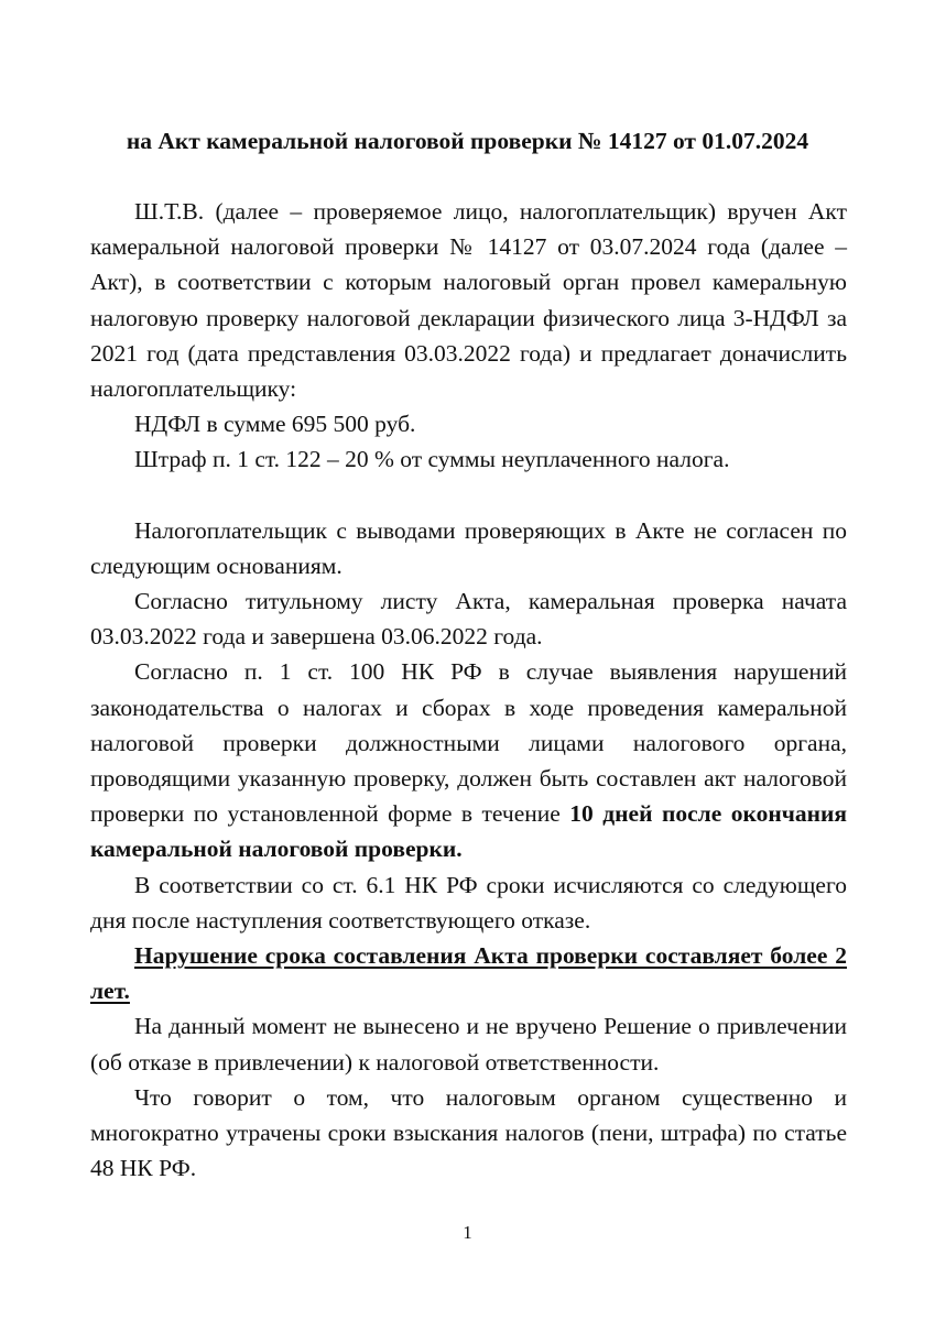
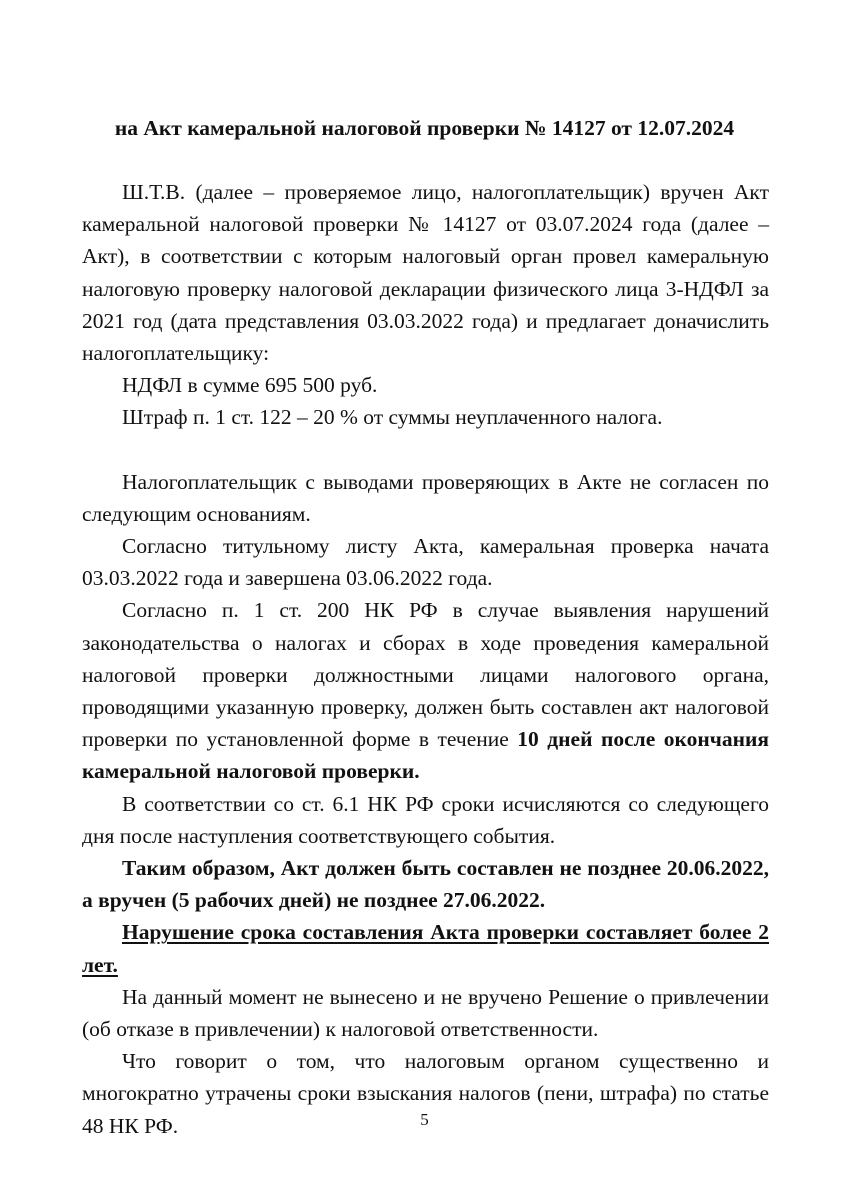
- на Акт камеральной налоговой проверки № 14127 от 01.07.2024
+ на Акт камеральной налоговой проверки № 14127 от 12.07.2024
  Ш.Т.В. (далее – проверяемое лицо, налогоплательщик) вручен Акт камеральной налоговой проверки № 14127 от 03.07.2024 года (далее – Акт), в соответствии с которым налоговый орган провел камеральную налоговую проверку налоговой декларации физического лица 3-НДФЛ за 2021 год (дата представления 03.03.2022 года) и предлагает доначислить налогоплательщику:
  НДФЛ в сумме 695 500 руб.
  Штраф п. 1 ст. 122 – 20 % от суммы неуплаченного налога.
  Налогоплательщик с выводами проверяющих в Акте не согласен по следующим основаниям.
  Согласно титульному листу Акта, камеральная проверка начата 03.03.2022 года и завершена 03.06.2022 года.
- Согласно п. 1 ст. 100 НК РФ в случае выявления нарушений законодательства о налогах и сборах в ходе проведения камеральной налоговой проверки должностными лицами налогового органа, проводящими указанную проверку, должен быть составлен акт налоговой проверки по установленной форме в течение 10 дней после окончания камеральной налоговой проверки.
+ Согласно п. 1 ст. 200 НК РФ в случае выявления нарушений законодательства о налогах и сборах в ходе проведения камеральной налоговой проверки должностными лицами налогового органа, проводящими указанную проверку, должен быть составлен акт налоговой проверки по установленной форме в течение 10 дней после окончания камеральной налоговой проверки.
- В соответствии со ст. 6.1 НК РФ сроки исчисляются со следующего дня после наступления соответствующего отказе.
+ В соответствии со ст. 6.1 НК РФ сроки исчисляются со следующего дня после наступления соответствующего события.
+ Таким образом, Акт должен быть составлен не позднее 20.06.2022, а вручен (5 рабочих дней) не позднее 27.06.2022.
  Нарушение срока составления Акта проверки составляет более 2 лет.
  На данный момент не вынесено и не вручено Решение о привлечении (об отказе в привлечении) к налоговой ответственности.
  Что говорит о том, что налоговым органом существенно и многократно утрачены сроки взыскания налогов (пени, штрафа) по статье 48 НК РФ.
- 1
+ 5
